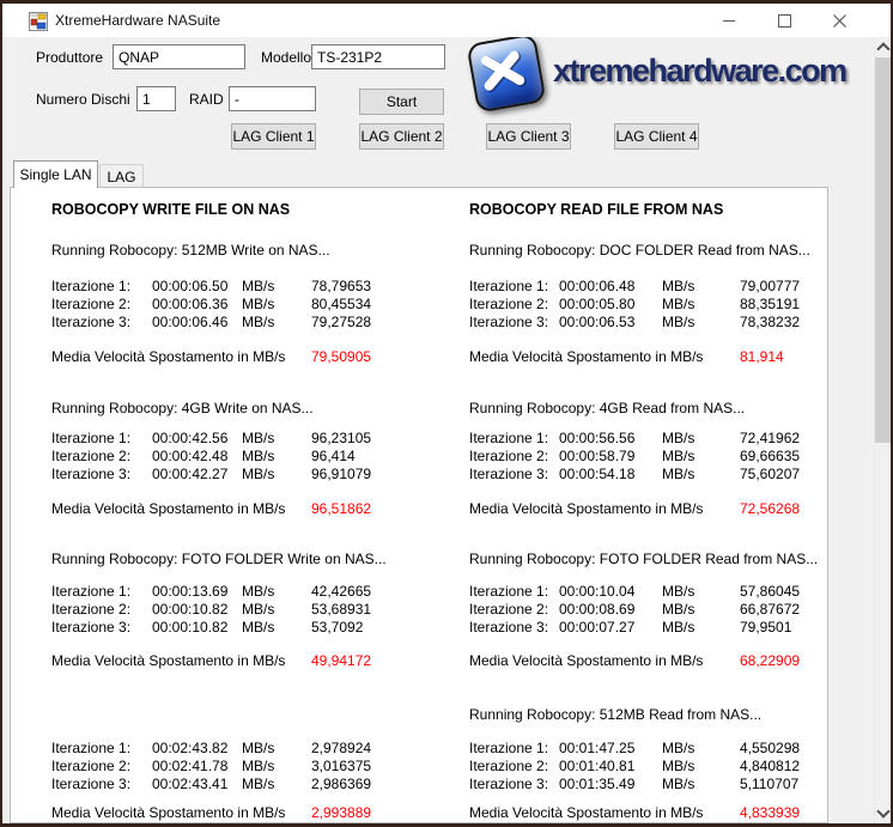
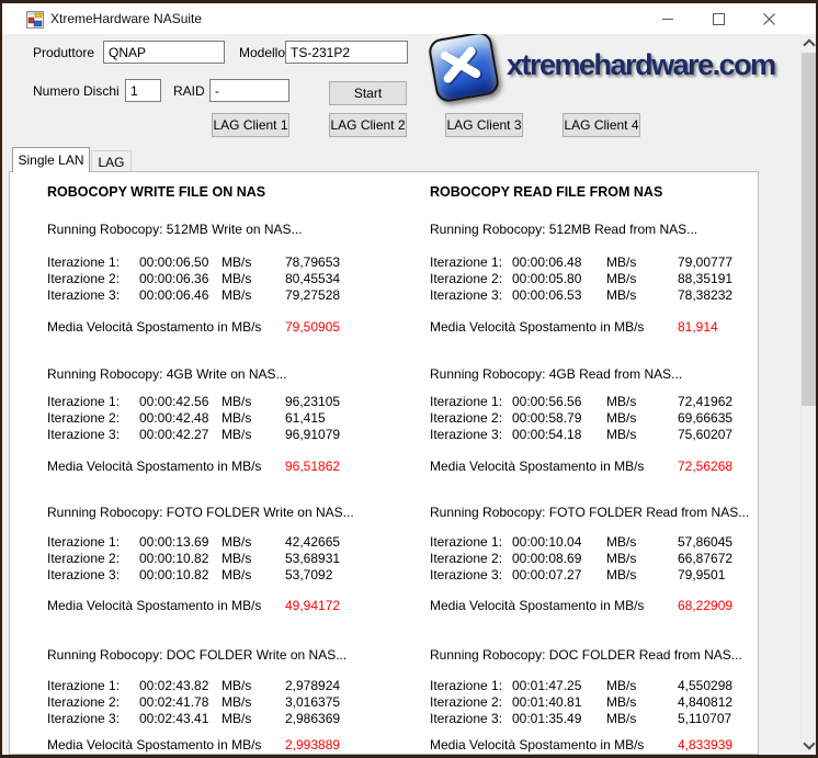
  XtremeHardware NASuite
  Produttore
  QNAP
  Modello
  TS-231P2
  Numero Dischi
  1
  RAID
  -
  Start
  LAG Client 1
  LAG Client 2
  LAG Client 3
  LAG Client 4
  xtremehardware.com
  Single LAN
  LAG
  ROBOCOPY WRITE FILE ON NAS
  ROBOCOPY READ FILE FROM NAS
  Running Robocopy: 512MB Write on NAS...
  Iterazione 1:
  00:00:06.50
  MB/s
  78,79653
  Iterazione 2:
  00:00:06.36
  MB/s
  80,45534
  Iterazione 3:
  00:00:06.46
  MB/s
  79,27528
  Media Velocità Spostamento in MB/s
  79,50905
  Running Robocopy: 4GB Write on NAS...
  Iterazione 1:
  00:00:42.56
  MB/s
  96,23105
  Iterazione 2:
  00:00:42.48
  MB/s
- 96,414
+ 61,415
  Iterazione 3:
  00:00:42.27
  MB/s
  96,91079
  Media Velocità Spostamento in MB/s
  96,51862
  Running Robocopy: FOTO FOLDER Write on NAS...
  Iterazione 1:
  00:00:13.69
  MB/s
  42,42665
  Iterazione 2:
  00:00:10.82
  MB/s
  53,68931
  Iterazione 3:
  00:00:10.82
  MB/s
  53,7092
  Media Velocità Spostamento in MB/s
  49,94172
+ Running Robocopy: DOC FOLDER Write on NAS...
  Iterazione 1:
  00:02:43.82
  MB/s
  2,978924
  Iterazione 2:
  00:02:41.78
  MB/s
  3,016375
  Iterazione 3:
  00:02:43.41
  MB/s
  2,986369
  Media Velocità Spostamento in MB/s
  2,993889
- Running Robocopy: DOC FOLDER Read from NAS...
+ Running Robocopy: 512MB Read from NAS...
  Iterazione 1:
  00:00:06.48
  MB/s
  79,00777
  Iterazione 2:
  00:00:05.80
  MB/s
  88,35191
  Iterazione 3:
  00:00:06.53
  MB/s
  78,38232
  Media Velocità Spostamento in MB/s
  81,914
  Running Robocopy: 4GB Read from NAS...
  Iterazione 1:
  00:00:56.56
  MB/s
  72,41962
  Iterazione 2:
  00:00:58.79
  MB/s
  69,66635
  Iterazione 3:
  00:00:54.18
  MB/s
  75,60207
  Media Velocità Spostamento in MB/s
  72,56268
  Running Robocopy: FOTO FOLDER Read from NAS...
  Iterazione 1:
  00:00:10.04
  MB/s
  57,86045
  Iterazione 2:
  00:00:08.69
  MB/s
  66,87672
  Iterazione 3:
  00:00:07.27
  MB/s
  79,9501
  Media Velocità Spostamento in MB/s
  68,22909
- Running Robocopy: 512MB Read from NAS...
+ Running Robocopy: DOC FOLDER Read from NAS...
  Iterazione 1:
  00:01:47.25
  MB/s
  4,550298
  Iterazione 2:
  00:01:40.81
  MB/s
  4,840812
  Iterazione 3:
  00:01:35.49
  MB/s
  5,110707
  Media Velocità Spostamento in MB/s
  4,833939
